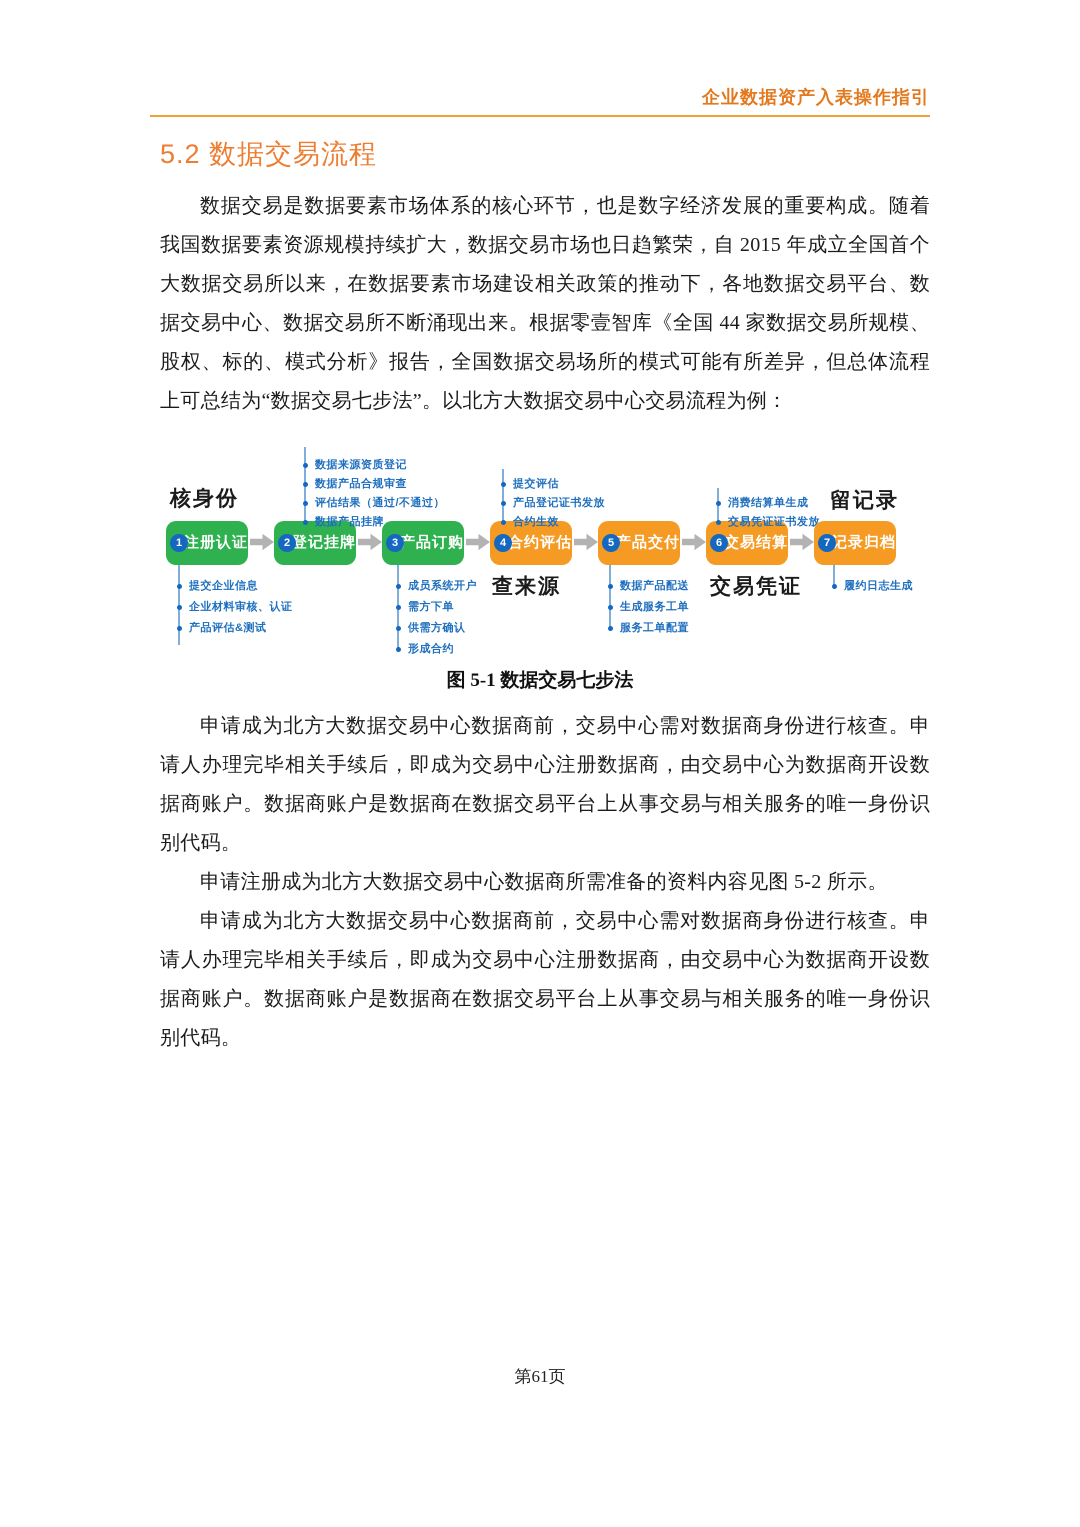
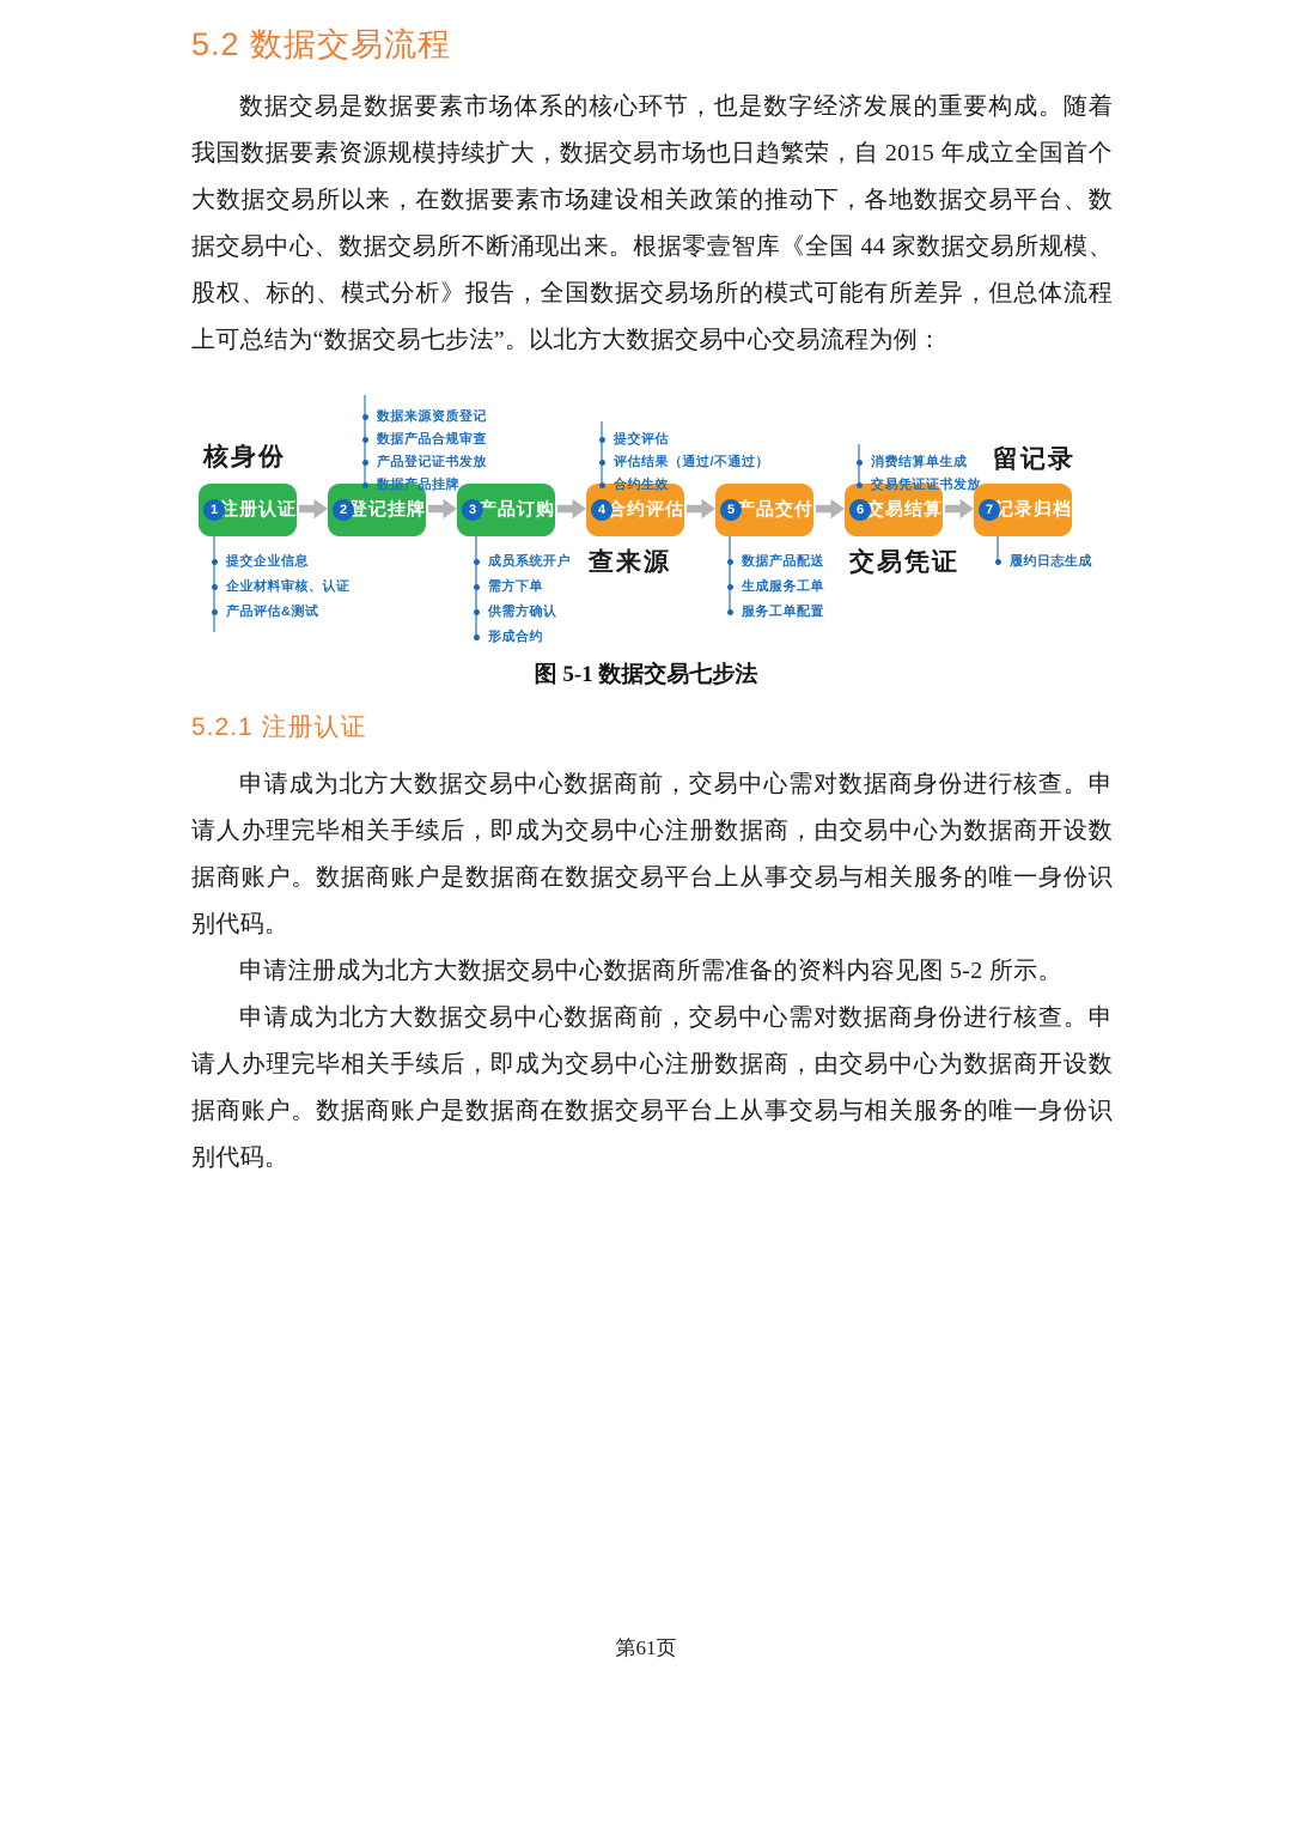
- 企业数据资产入表操作指引
  5.2 数据交易流程
  数据交易是数据要素市场体系的核心环节，也是数字经济发展的重要构成。随着我国数据要素资源规模持续扩大，数据交易市场也日趋繁荣，自 2015 年成立全国首个大数据交易所以来，在数据要素市场建设相关政策的推动下，各地数据交易平台、数据交易中心、数据交易所不断涌现出来。根据零壹智库《全国 44 家数据交易所规模、股权、标的、模式分析》报告，全国数据交易场所的模式可能有所差异，但总体流程上可总结为“数据交易七步法”。以北方大数据交易中心交易流程为例：
  1
  注册认证
  核身份
  提交企业信息
  企业材料审核、认证
  产品评估&测试
  2
  登记挂牌
  数据来源资质登记
  数据产品合规审查
- 评估结果（通过/不通过）
+ 产品登记证书发放
  数据产品挂牌
  3
  产品订购
  成员系统开户
  需方下单
  供需方确认
  形成合约
  4
  合约评估
  查来源
  提交评估
- 产品登记证书发放
+ 评估结果（通过/不通过）
  合约生效
  5
  产品交付
  数据产品配送
  生成服务工单
  服务工单配置
  6
  交易结算
  交易凭证
  消费结算单生成
  交易凭证证书发放
  7
  记录归档
  留记录
  履约日志生成
  图 5-1 数据交易七步法
+ 5.2.1 注册认证
  申请成为北方大数据交易中心数据商前，交易中心需对数据商身份进行核查。申请人办理完毕相关手续后，即成为交易中心注册数据商，由交易中心为数据商开设数据商账户。数据商账户是数据商在数据交易平台上从事交易与相关服务的唯一身份识别代码。
  申请注册成为北方大数据交易中心数据商所需准备的资料内容见图 5-2 所示。
  申请成为北方大数据交易中心数据商前，交易中心需对数据商身份进行核查。申请人办理完毕相关手续后，即成为交易中心注册数据商，由交易中心为数据商开设数据商账户。数据商账户是数据商在数据交易平台上从事交易与相关服务的唯一身份识别代码。
  第61页
